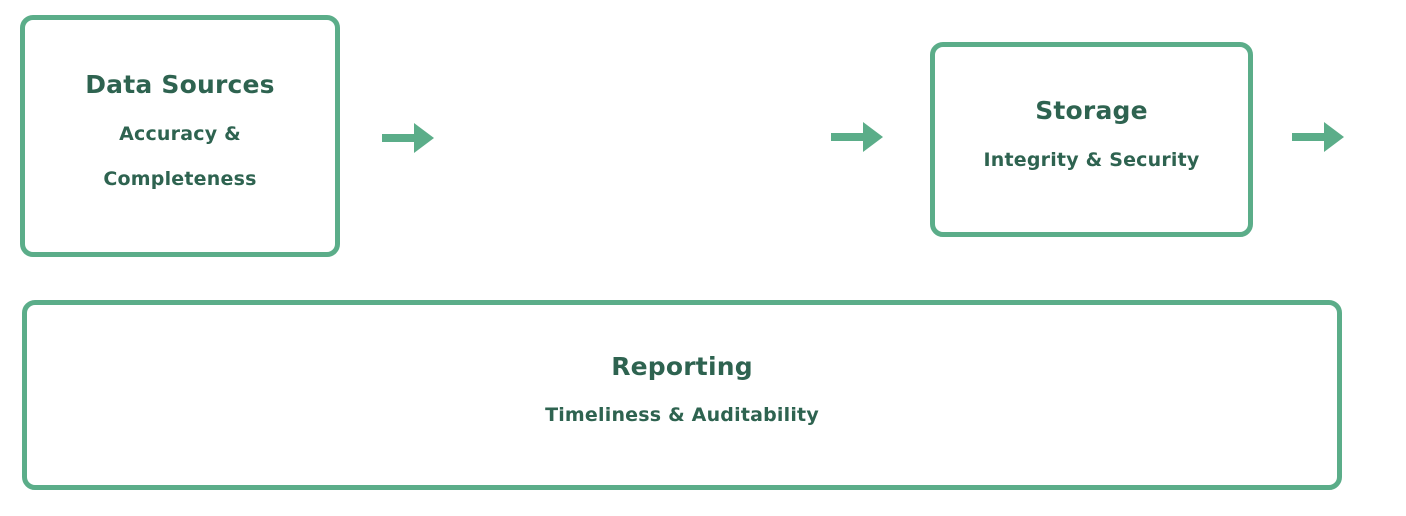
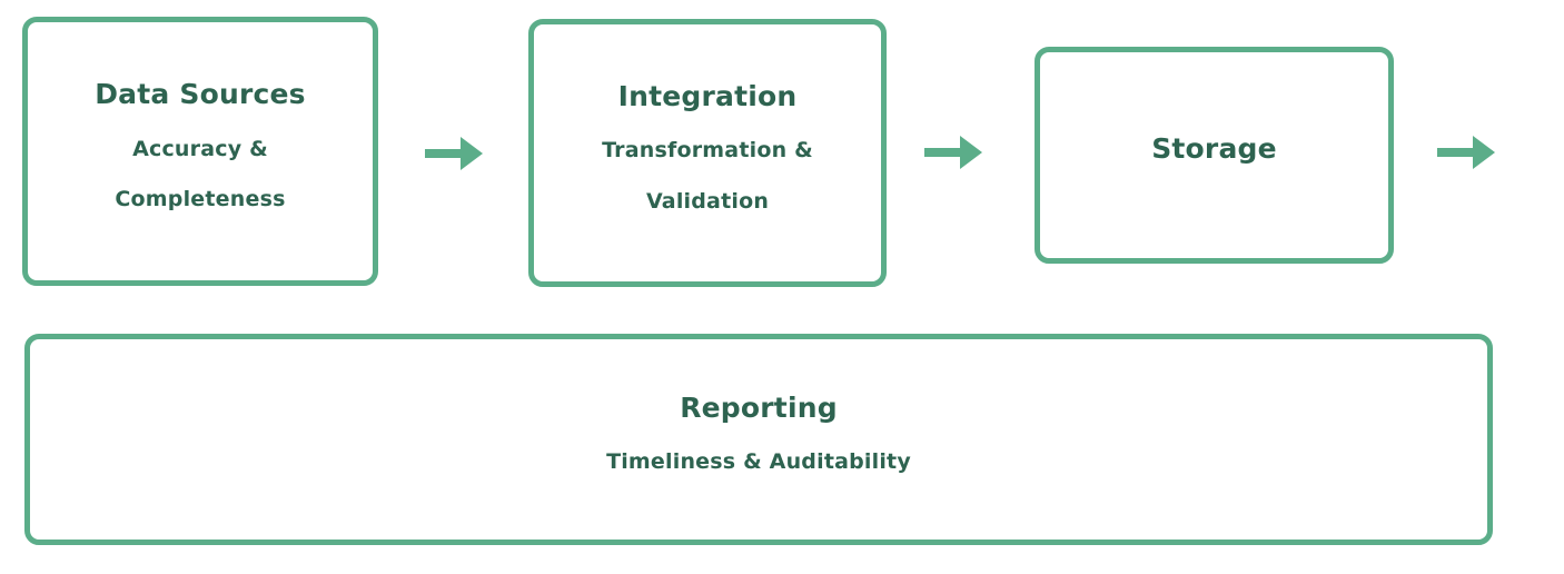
  Data Sources
  Accuracy &
  Completeness
+ Integration
+ Transformation &
+ Validation
  Storage
- Integrity & Security
  Reporting
  Timeliness & Auditability
